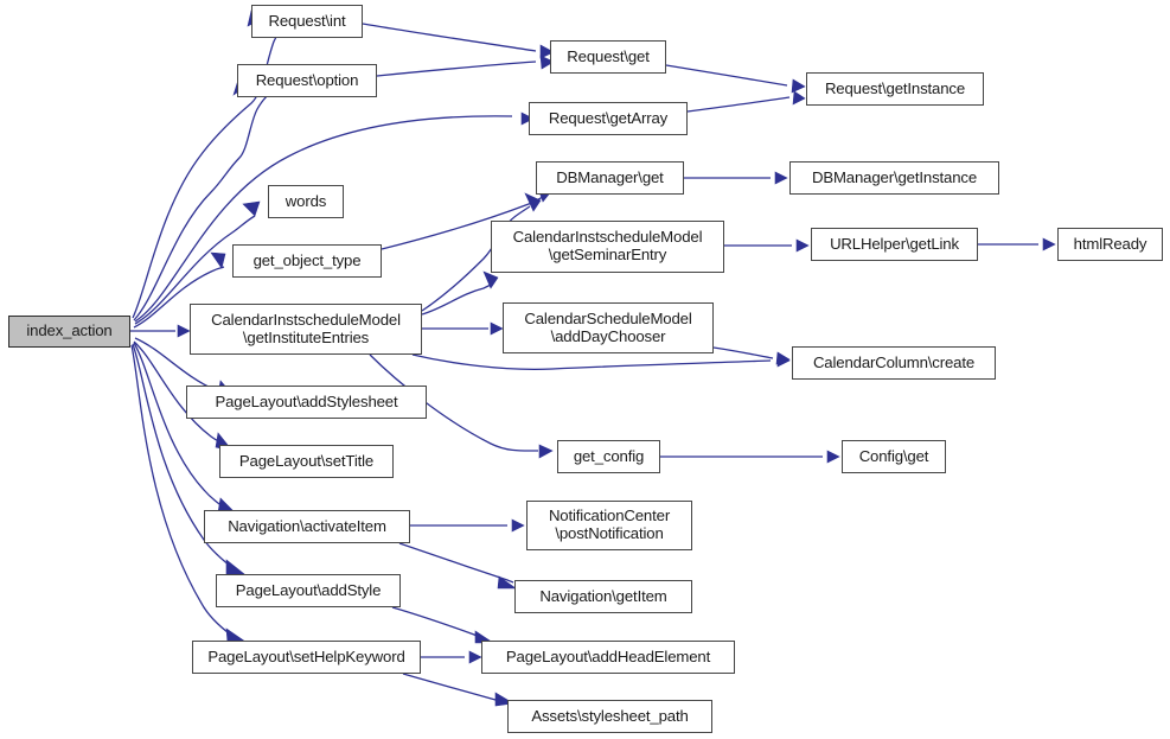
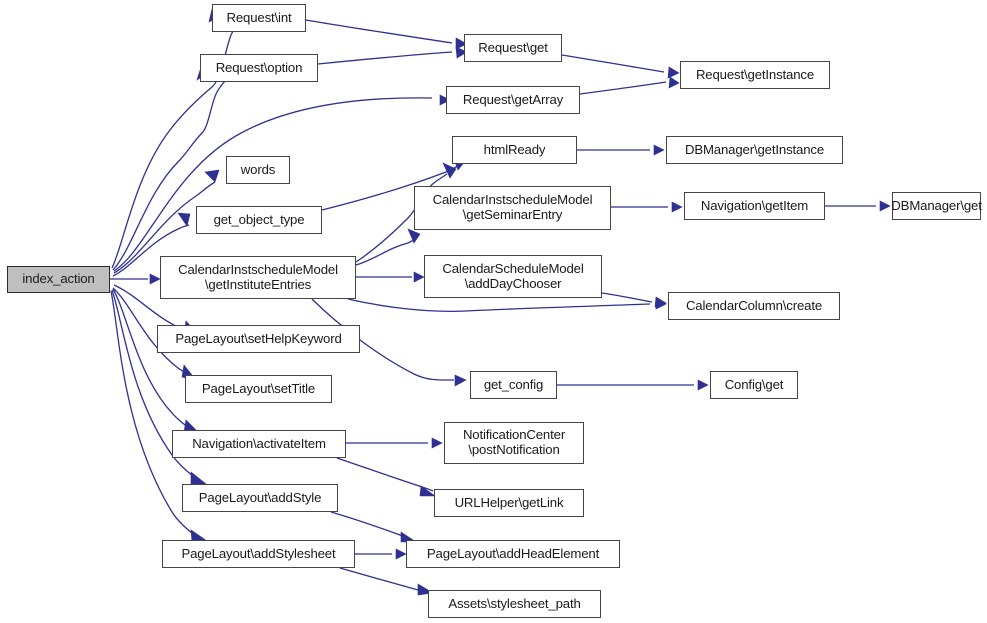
  index_action
  Request\int
  Request\option
  Request\get
  Request\getInstance
  Request\getArray
  words
- DBManager\get
+ htmlReady
  DBManager\getInstance
  get_object_type
  CalendarInstscheduleModel
  \getSeminarEntry
- URLHelper\getLink
+ Navigation\getItem
- htmlReady
+ DBManager\get
  CalendarInstscheduleModel
  \getInstituteEntries
  CalendarScheduleModel
  \addDayChooser
  CalendarColumn\create
- PageLayout\addStylesheet
+ PageLayout\setHelpKeyword
  get_config
  Config\get
  PageLayout\setTitle
  Navigation\activateItem
  NotificationCenter
  \postNotification
- Navigation\getItem
+ URLHelper\getLink
  PageLayout\addStyle
- PageLayout\setHelpKeyword
+ PageLayout\addStylesheet
  PageLayout\addHeadElement
  Assets\stylesheet_path
